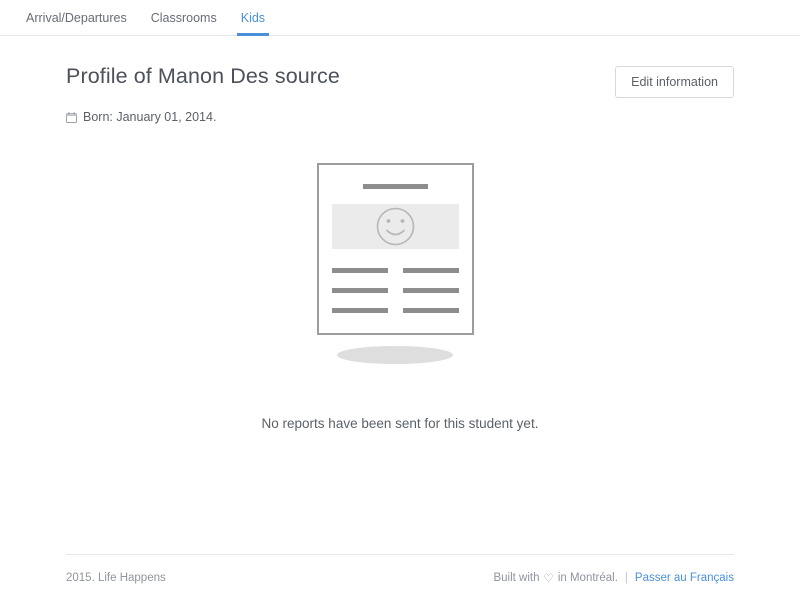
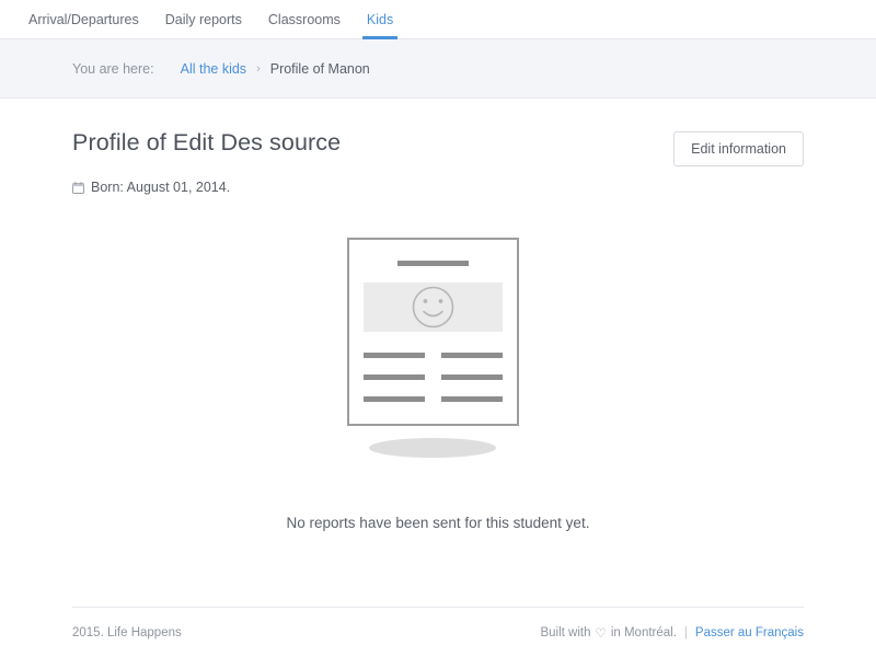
  Arrival/Departures
+ Daily reports
  Classrooms
  Kids
+ You are here:
+ All the kids
+ ›
+ Profile of Manon
- Profile of Manon Des source
+ Profile of Edit Des source
  Edit information
- Born: January 01, 2014.
+ Born: August 01, 2014.
  No reports have been sent for this student yet.
  2015. Life Happens
  Built with
  ♡
  in Montréal.
  |
  Passer au Français
